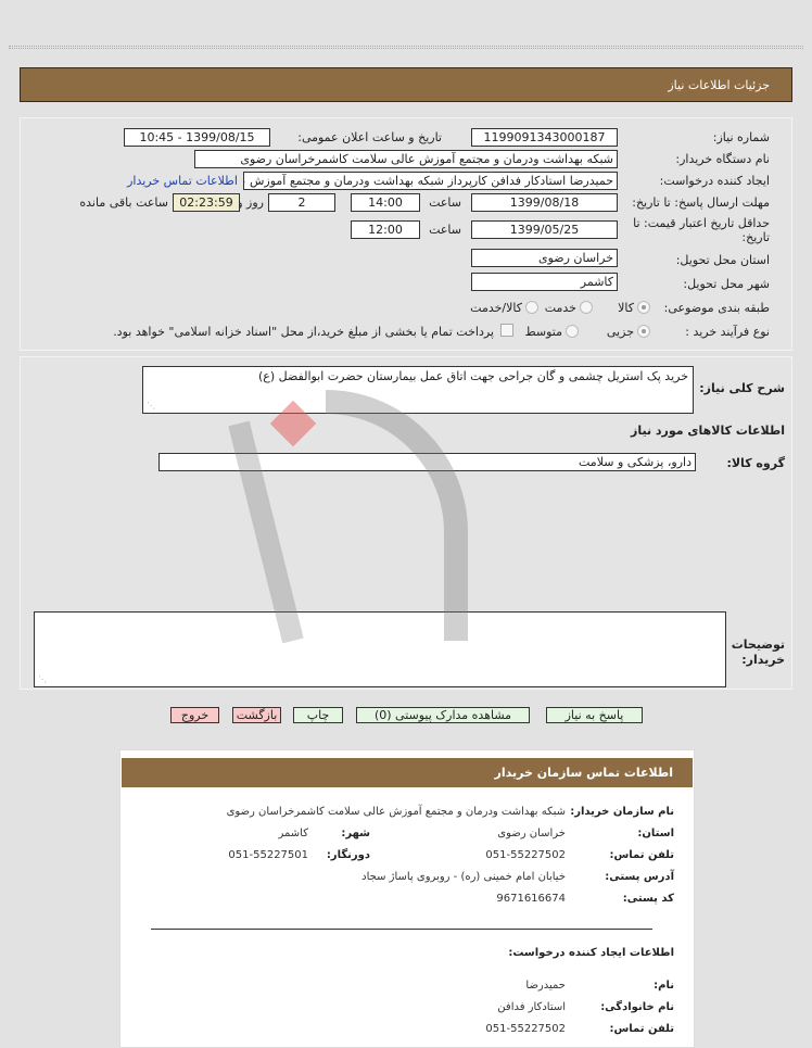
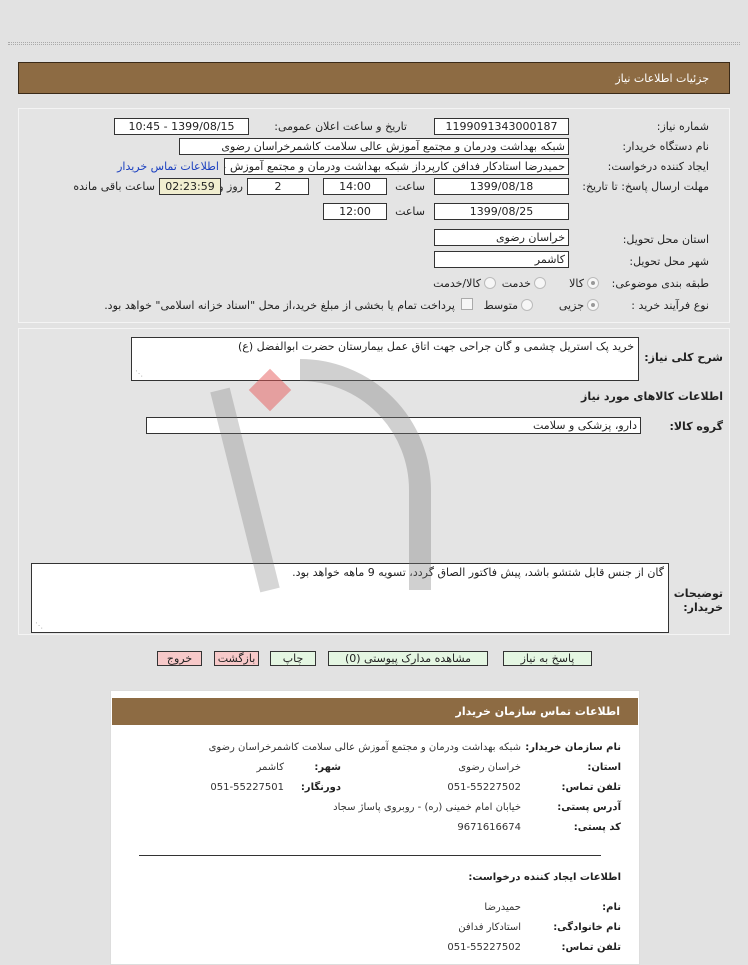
  جزئیات اطلاعات نیاز
  شماره نیاز:
  1199091343000187
  تاریخ و ساعت اعلان عمومی:
  1399/08/15 - 10:45
  نام دستگاه خریدار:
  شبکه بهداشت ودرمان و مجتمع آموزش عالی سلامت کاشمرخراسان رضوی
  ایجاد کننده درخواست:
  حمیدرضا استادکار فدافن کارپرداز شبکه بهداشت ودرمان و مجتمع آموزش ع
  اطلاعات تماس خریدار
  مهلت ارسال پاسخ: تا تاریخ:
  1399/08/18
  ساعت
  14:00
  2
  روز
  02:23:59
  ساعت باقی مانده
- حداقل تاریخ اعتبار قیمت: تا تاریخ:
- 1399/05/25
+ 1399/08/25
  ساعت
  12:00
  استان محل تحویل:
  خراسان رضوی
  شهر محل تحویل:
  کاشمر
  طبقه بندی موضوعی:
  کالا
  خدمت
  کالا/خدمت
  نوع فرآیند خرید :
  جزیی
  متوسط
  پرداخت تمام یا بخشی از مبلغ خرید،از محل "اسناد خزانه اسلامی" خواهد بود.
  شرح کلی نیاز:
  خرید پک استریل چشمی و گان جراحی جهت اتاق عمل بیمارستان حضرت ابوالفضل (ع)
  ⋰
  اطلاعات کالاهای مورد نیاز
  گروه کالا:
  دارو، پزشکی و سلامت
  توضیحات خریدار:
+ گان از جنس قابل شتشو باشد، پیش فاکتور الصاق گردد، تسویه 9 ماهه خواهد بود.
  ⋰
  پاسخ به نیاز
  مشاهده مدارک پیوستی (0)
  چاپ
  بازگشت
  خروج
  اطلاعات تماس سازمان خریدار
  نام سازمان خریدار:
  شبکه بهداشت ودرمان و مجتمع آموزش عالی سلامت کاشمرخراسان رضوی
  استان:
  خراسان رضوی
  شهر:
  کاشمر
  تلفن تماس:
  051-55227502
  دورنگار:
  051-55227501
  آدرس پستی:
  خیابان امام خمینی (ره) - روبروی پاساژ سجاد
  کد پستی:
  9671616674
  اطلاعات ایجاد کننده درخواست:
  نام:
  حمیدرضا
  نام خانوادگی:
  استادکار فدافن
  تلفن تماس:
  051-55227502
